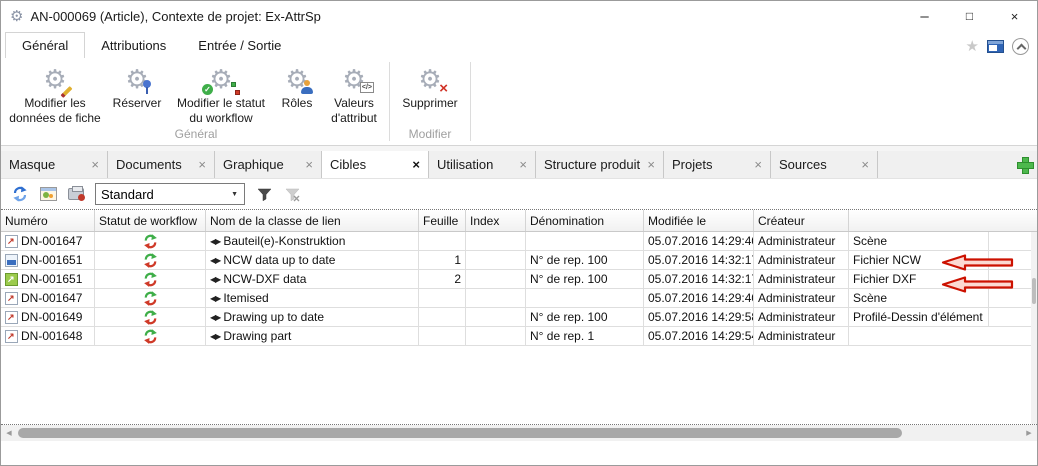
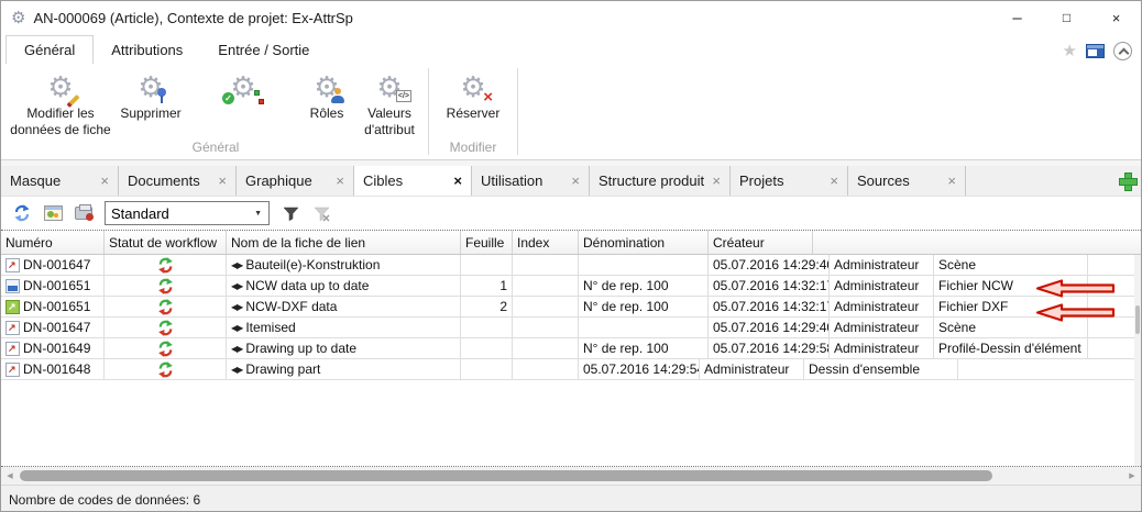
  ⚙
  AN-000069 (Article), Contexte de projet: Ex-AttrSp
  –
  □
  ×
  Général
  Attributions
  Entrée / Sortie
  ★
  ⚙
  Modifier les
  données de fiche
  ⚙
- Réserver
+ Supprimer
  ⚙
  ✓
- Modifier le statut
- du workflow
  ⚙
  Rôles
  ⚙
  Valeurs
  d'attribut
  Général
  ⚙
  ×
- Supprimer
+ Réserver
  Modifier
  Masque
  ×
  Documents
  ×
  Graphique
  ×
  Cibles
  ×
  Utilisation
  ×
  Structure produit
  ×
  Projets
  ×
  Sources
  ×
  Standard
  Numéro
  Statut de workflow
- Nom de la classe de lien
+ Nom de la fiche de lien
  Feuille
  Index
  Dénomination
- Modifiée le
  Créateur
  DN-001647
  ◀▶
  Bauteil(e)-Konstruktion
  05.07.2016 14:29:4
  Administrateur
  Scène
  DN-001651
  ◀▶
  NCW data up to date
  1
  N° de rep. 100
  05.07.2016 14:32:1
  Administrateur
  Fichier NCW
  DN-001651
  ◀▶
  NCW-DXF data
  2
  N° de rep. 100
  05.07.2016 14:32:1
  Administrateur
  Fichier DXF
  DN-001647
  ◀▶
  Itemised
  05.07.2016 14:29:4
  Administrateur
  Scène
  DN-001649
  ◀▶
  Drawing up to date
  N° de rep. 100
  05.07.2016 14:29:5
  Administrateur
  Profilé-Dessin d'élément
  DN-001648
  ◀▶
  Drawing part
- N° de rep. 1
  05.07.2016 14:29:5
  Administrateur
+ Dessin d'ensemble
+ Nombre de codes de données: 6
